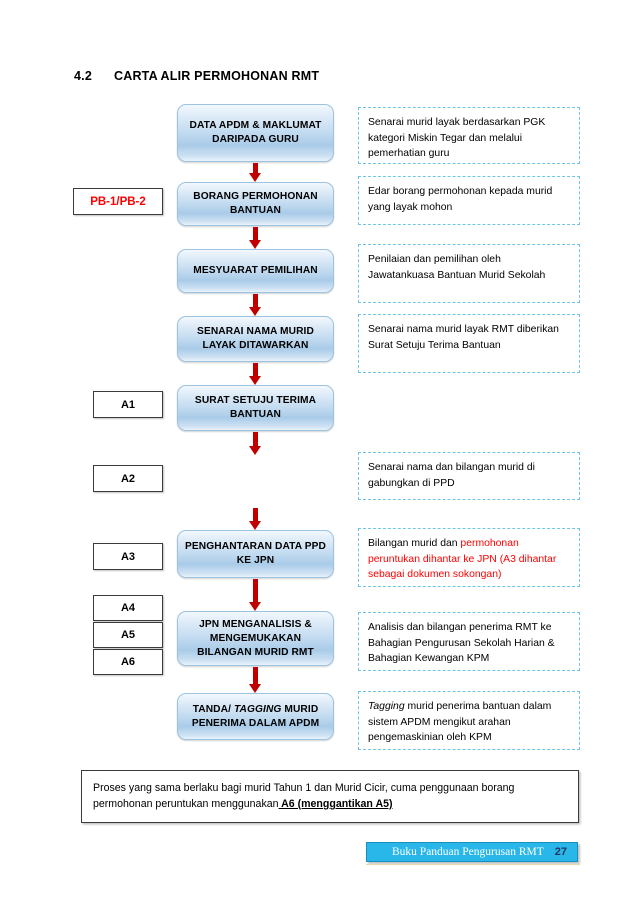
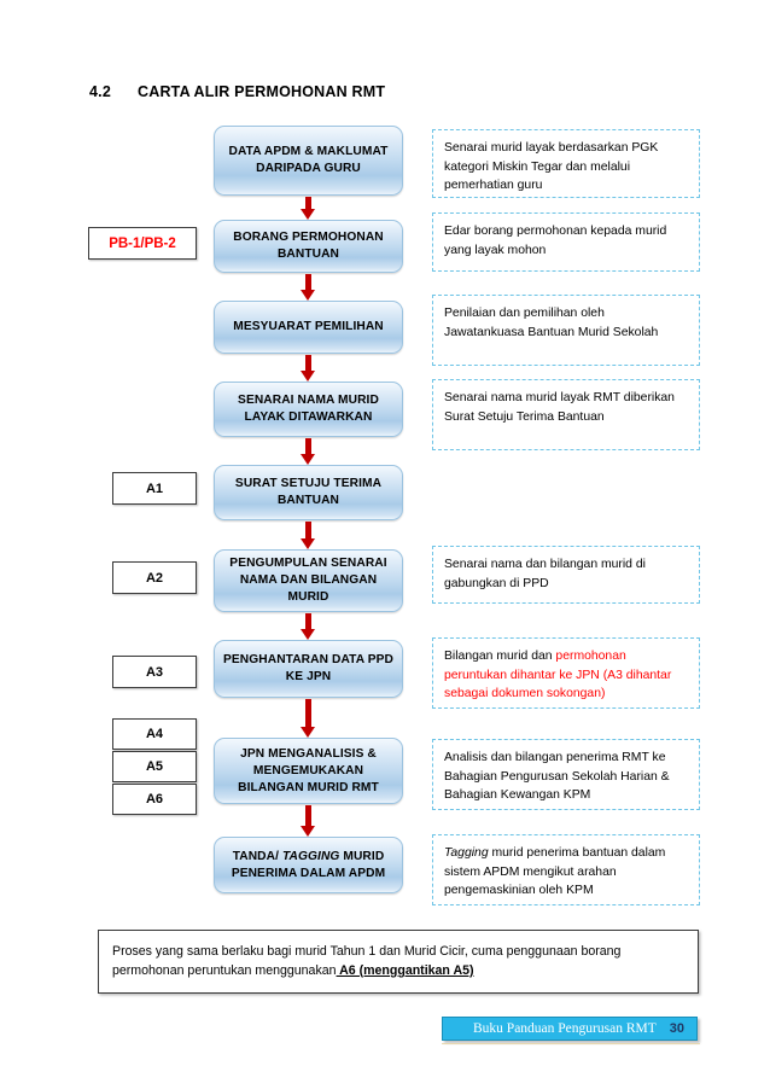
  4.2 CARTA ALIR PERMOHONAN RMT
  DATA APDM & MAKLUMAT DARIPADA GURU
  BORANG PERMOHONAN BANTUAN
  MESYUARAT PEMILIHAN
  SENARAI NAMA MURID LAYAK DITAWARKAN
  SURAT SETUJU TERIMA BANTUAN
+ PENGUMPULAN SENARAI NAMA DAN BILANGAN MURID
  PENGHANTARAN DATA PPD KE JPN
  JPN MENGANALISIS & MENGEMUKAKAN BILANGAN MURID RMT
  TANDA/ TAGGING MURID PENERIMA DALAM APDM
  PB-1/PB-2
  A1
  A2
  A3
  A4
  A5
  A6
  Senarai murid layak berdasarkan PGK kategori Miskin Tegar dan melalui pemerhatian guru
  Edar borang permohonan kepada murid yang layak mohon
  Penilaian dan pemilihan oleh Jawatankuasa Bantuan Murid Sekolah
  Senarai nama murid layak RMT diberikan Surat Setuju Terima Bantuan
  Senarai nama dan bilangan murid di gabungkan di PPD
  Bilangan murid dan permohonan peruntukan dihantar ke JPN (A3 dihantar sebagai dokumen sokongan)
  Analisis dan bilangan penerima RMT ke Bahagian Pengurusan Sekolah Harian & Bahagian Kewangan KPM
  Tagging murid penerima bantuan dalam sistem APDM mengikut arahan pengemaskinian oleh KPM
  Proses yang sama berlaku bagi murid Tahun 1 dan Murid Cicir, cuma penggunaan borang permohonan peruntukan menggunakan A6 (menggantikan A5)
  Buku Panduan Pengurusan RMT
- 27
+ 30
